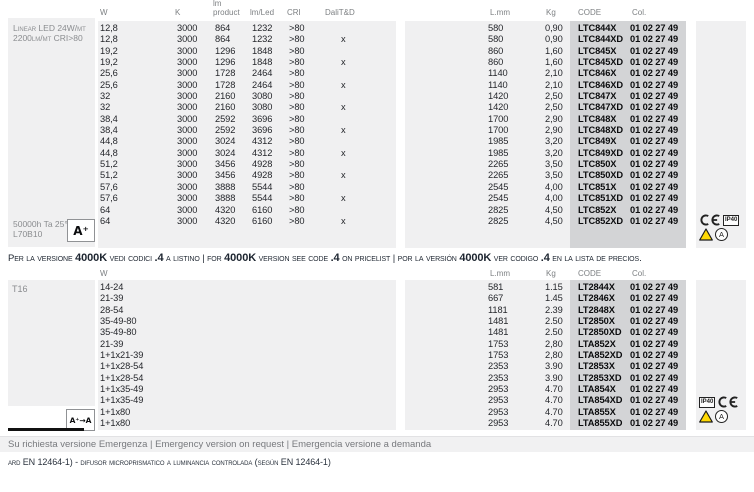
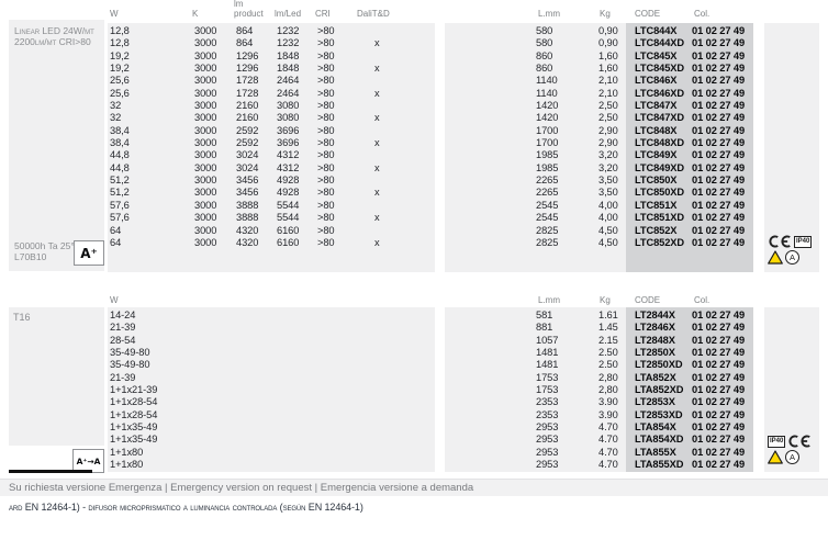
  W
  K
  lm
  product
  lm/Led
  CRI
  DaliT&D
  L.mm
  Kg
  CODE
  Col.
  Linear LED 24W/mt
  2200lm/mt CRI>80
  50000h Ta 25
  L70B10
  A⁺
  12,8
  3000
  864
  1232
  >80
  12,8
  3000
  864
  1232
  >80
  x
  19,2
  3000
  1296
  1848
  >80
  19,2
  3000
  1296
  1848
  >80
  x
  25,6
  3000
  1728
  2464
  >80
  25,6
  3000
  1728
  2464
  >80
  x
  32
  3000
  2160
  3080
  >80
  32
  3000
  2160
  3080
  >80
  x
  38,4
  3000
  2592
  3696
  >80
  38,4
  3000
  2592
  3696
  >80
  x
  44,8
  3000
  3024
  4312
  >80
  44,8
  3000
  3024
  4312
  >80
  x
  51,2
  3000
  3456
  4928
  >80
  51,2
  3000
  3456
  4928
  >80
  x
  57,6
  3000
  3888
  5544
  >80
  57,6
  3000
  3888
  5544
  >80
  x
  64
  3000
  4320
  6160
  >80
  64
  3000
  4320
  6160
  >80
  x
  580
  0,90
  LTC844X
  01 02 27 49
  580
  0,90
  LTC844XD
  01 02 27 49
  860
  1,60
  LTC845X
  01 02 27 49
  860
  1,60
  LTC845XD
  01 02 27 49
  1140
  2,10
  LTC846X
  01 02 27 49
  1140
  2,10
  LTC846XD
  01 02 27 49
  1420
  2,50
  LTC847X
  01 02 27 49
  1420
  2,50
  LTC847XD
  01 02 27 49
  1700
  2,90
  LTC848X
  01 02 27 49
  1700
  2,90
  LTC848XD
  01 02 27 49
  1985
  3,20
  LTC849X
  01 02 27 49
  1985
  3,20
  LTC849XD
  01 02 27 49
  2265
  3,50
  LTC850X
  01 02 27 49
  2265
  3,50
  LTC850XD
  01 02 27 49
  2545
  4,00
  LTC851X
  01 02 27 49
  2545
  4,00
  LTC851XD
  01 02 27 49
  2825
  4,50
  LTC852X
  01 02 27 49
  2825
  4,50
  LTC852XD
  01 02 27 49
  A
- Per la versione 4000K vedi codici .4 a listino | for 4000K version see code .4 on pricelist | por la versión 4000K ver codigo .4 en la lista de precios.
  W
  L.mm
  Kg
  CODE
  Col.
  T16
  A⁺→A
  14-24
  21-39
  28-54
  35-49-80
  35-49-80
  21-39
  1+1x21-39
  1+1x28-54
  1+1x28-54
  1+1x35-49
  1+1x35-49
  1+1x80
  1+1x80
  581
- 1.15
+ 1.61
  LT2844X
  01 02 27 49
- 667
+ 881
  1.45
  LT2846X
  01 02 27 49
- 1181
+ 1057
- 2.39
+ 2.15
  LT2848X
  01 02 27 49
  1481
  2.50
  LT2850X
  01 02 27 49
  1481
  2.50
  LT2850XD
  01 02 27 49
  1753
  2,80
  LTA852X
  01 02 27 49
  1753
  2,80
  LTA852XD
  01 02 27 49
  2353
  3.90
  LT2853X
  01 02 27 49
  2353
  3.90
  LT2853XD
  01 02 27 49
  2953
  4.70
  LTA854X
  01 02 27 49
  2953
  4.70
  LTA854XD
  01 02 27 49
  2953
  4.70
  LTA855X
  01 02 27 49
  2953
  4.70
  LTA855XD
  01 02 27 49
  A
  Su richiesta versione Emergenza | Emergency version on request | Emergencia versione a demanda
  ard EN 12464-1) - difusor microprismatico a luminancia controlada (según EN 12464-1)
